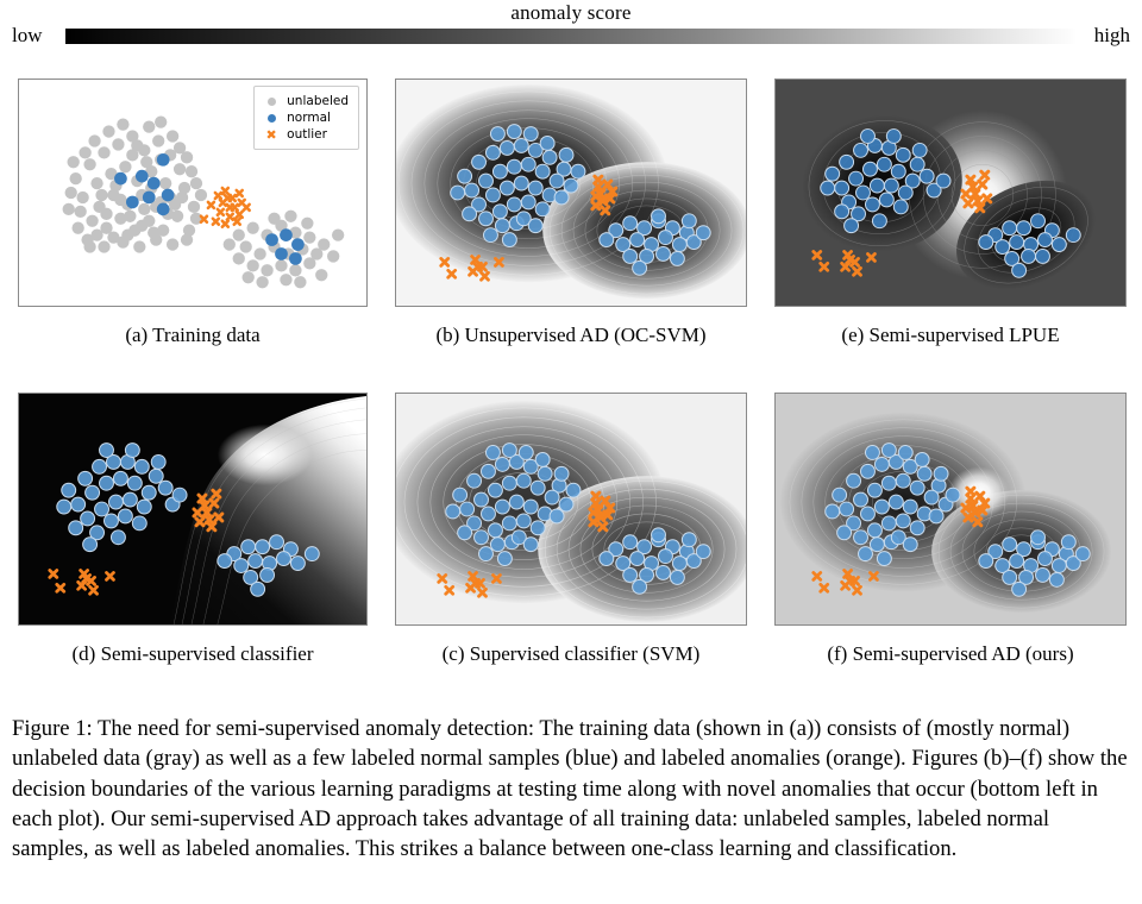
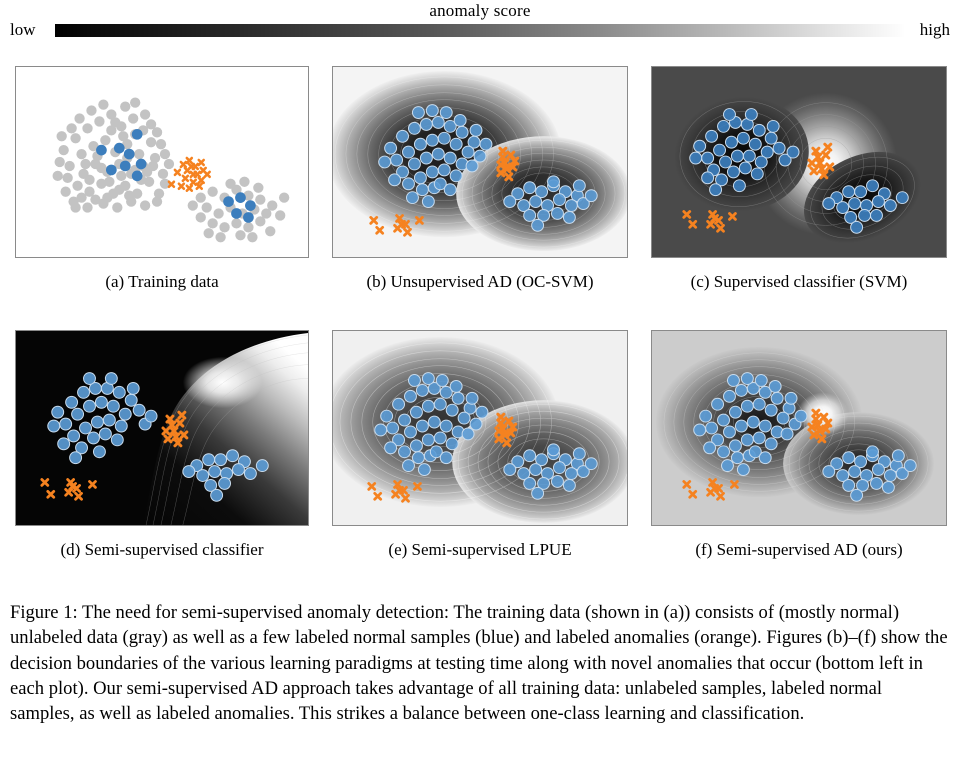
  anomaly score
  low
  high
- unlabeled
- normal
- ✖
- outlier
  (a) Training data
  (b) Unsupervised AD (OC-SVM)
- (e) Semi-supervised LPUE
+ (c) Supervised classifier (SVM)
  (d) Semi-supervised classifier
- (c) Supervised classifier (SVM)
+ (e) Semi-supervised LPUE
  (f) Semi-supervised AD (ours)
  Figure 1: The need for semi-supervised anomaly detection: The training data (shown in (a)) consists of (mostly normal) unlabeled data (gray) as well as a few labeled normal samples (blue) and labeled anomalies (orange). Figures (b)–(f) show the decision boundaries of the various learning paradigms at testing time along with novel anomalies that occur (bottom left in each plot). Our semi-supervised AD approach takes advantage of all training data: unlabeled samples, labeled normal samples, as well as labeled anomalies. This strikes a balance between one-class learning and classification.
